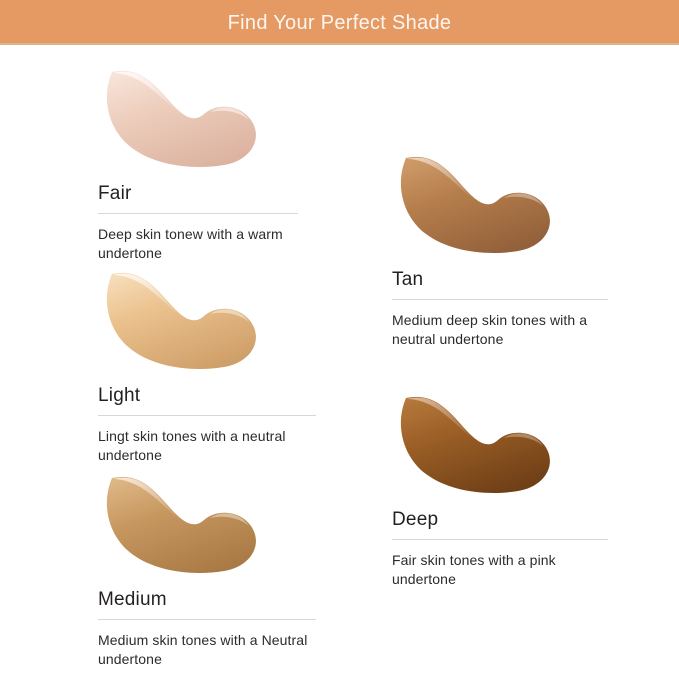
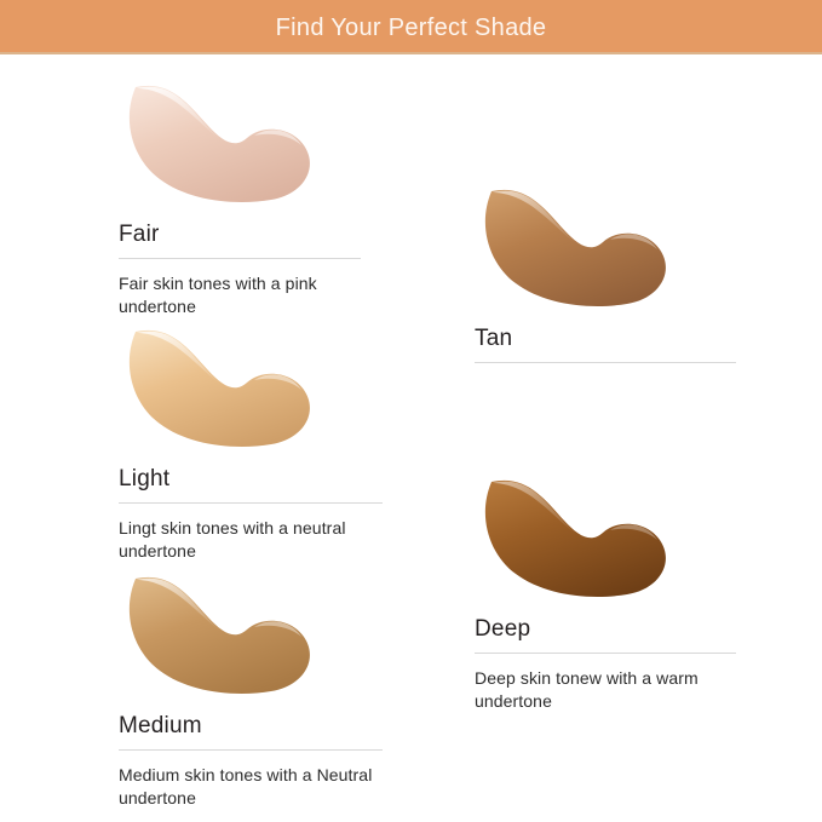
  Find Your Perfect Shade
  Fair
- Deep skin tonew with a warm undertone
+ Fair skin tones with a pink undertone
  Light
  Lingt skin tones with a neutral undertone
  Medium
  Medium skin tones with a Neutral undertone
  Tan
- Medium deep skin tones with a neutral undertone
  Deep
- Fair skin tones with a pink undertone
+ Deep skin tonew with a warm undertone
